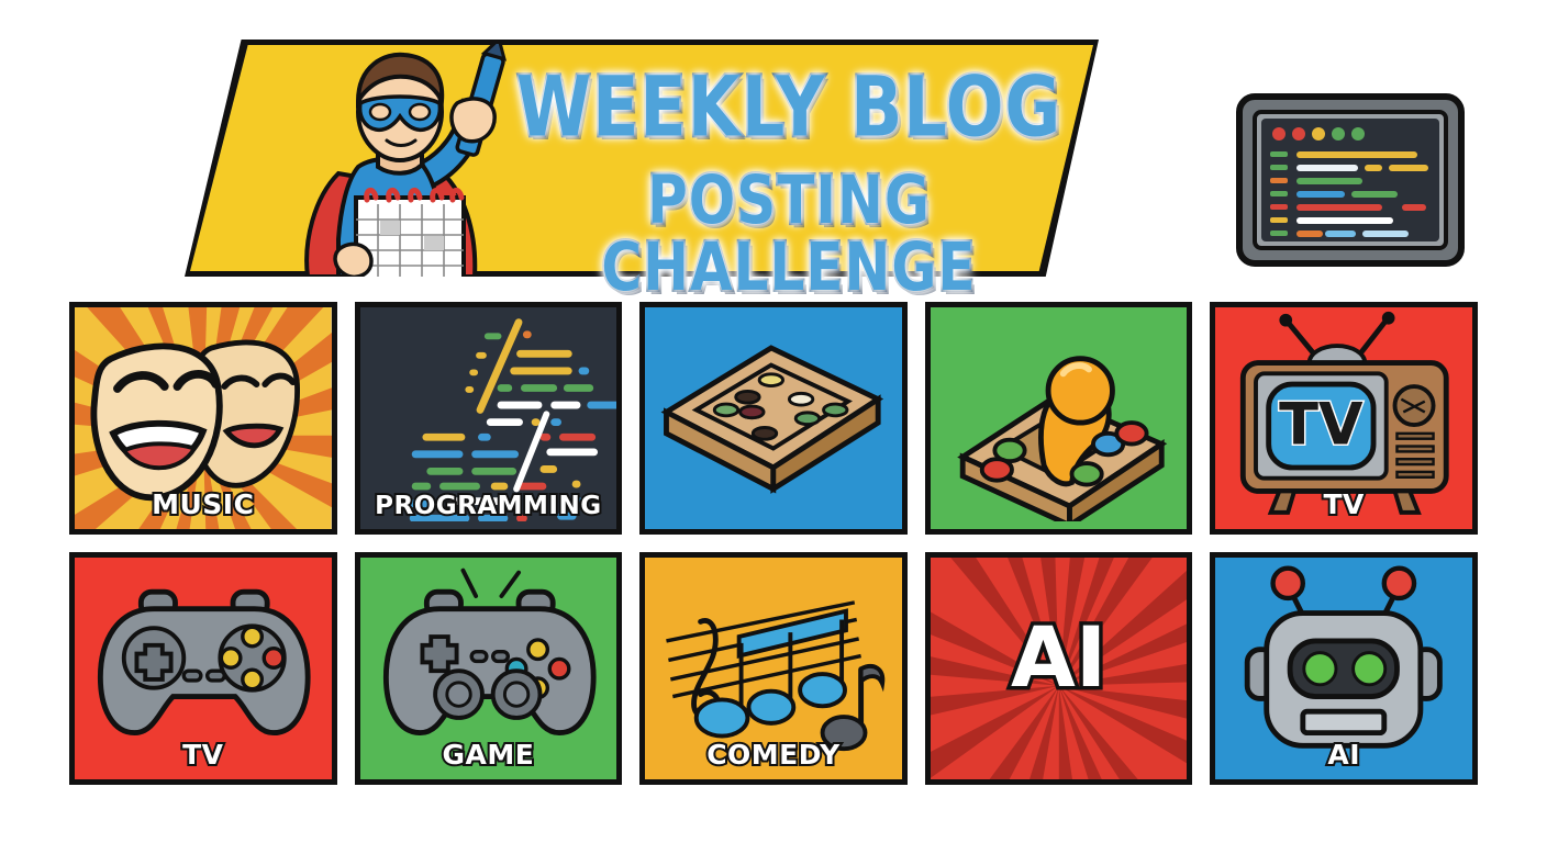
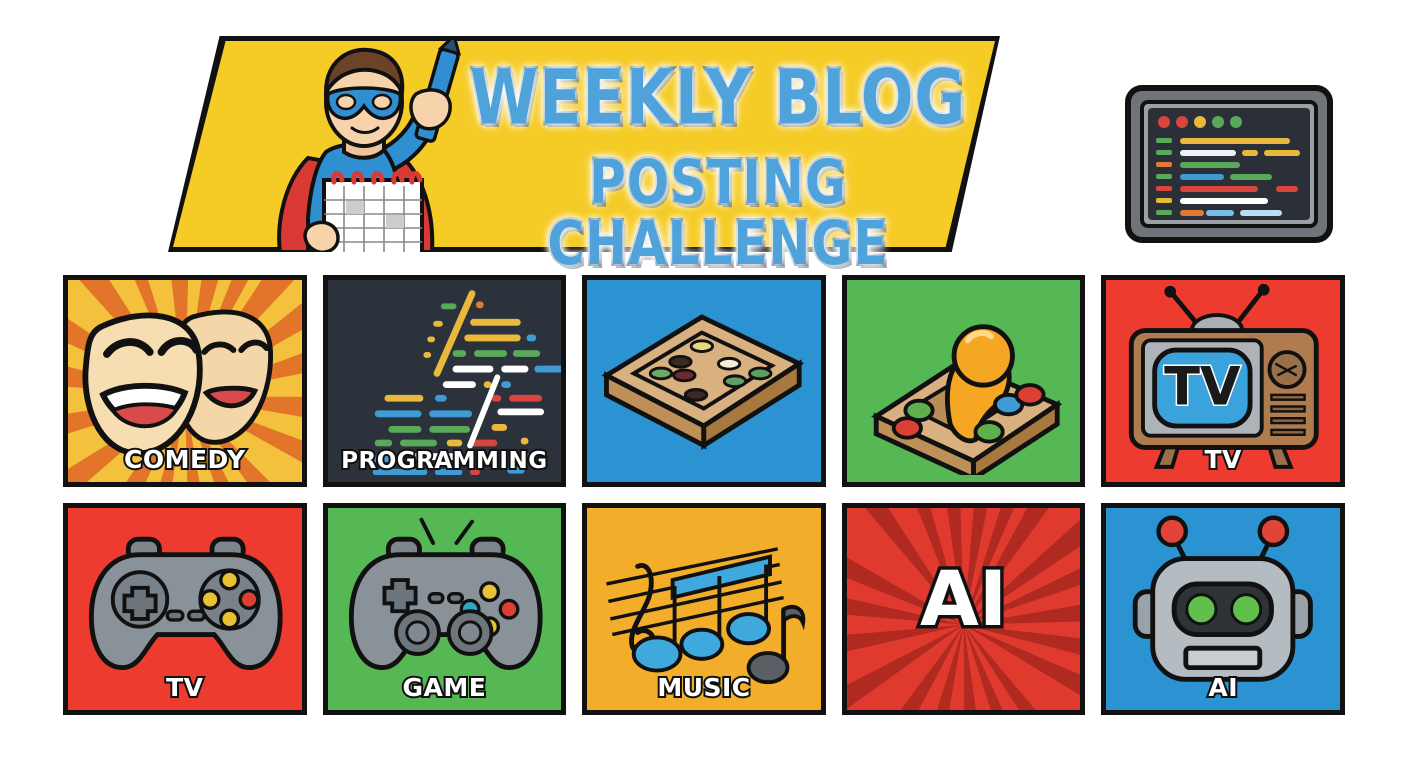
  WEEKLY BLOG
  POSTING CHALLENGE
- MUSIC
+ COMEDY
  PROGRAMMING
  TV
  TV
  TV
  GAME
- COMEDY
+ MUSIC
  AI
  AI
